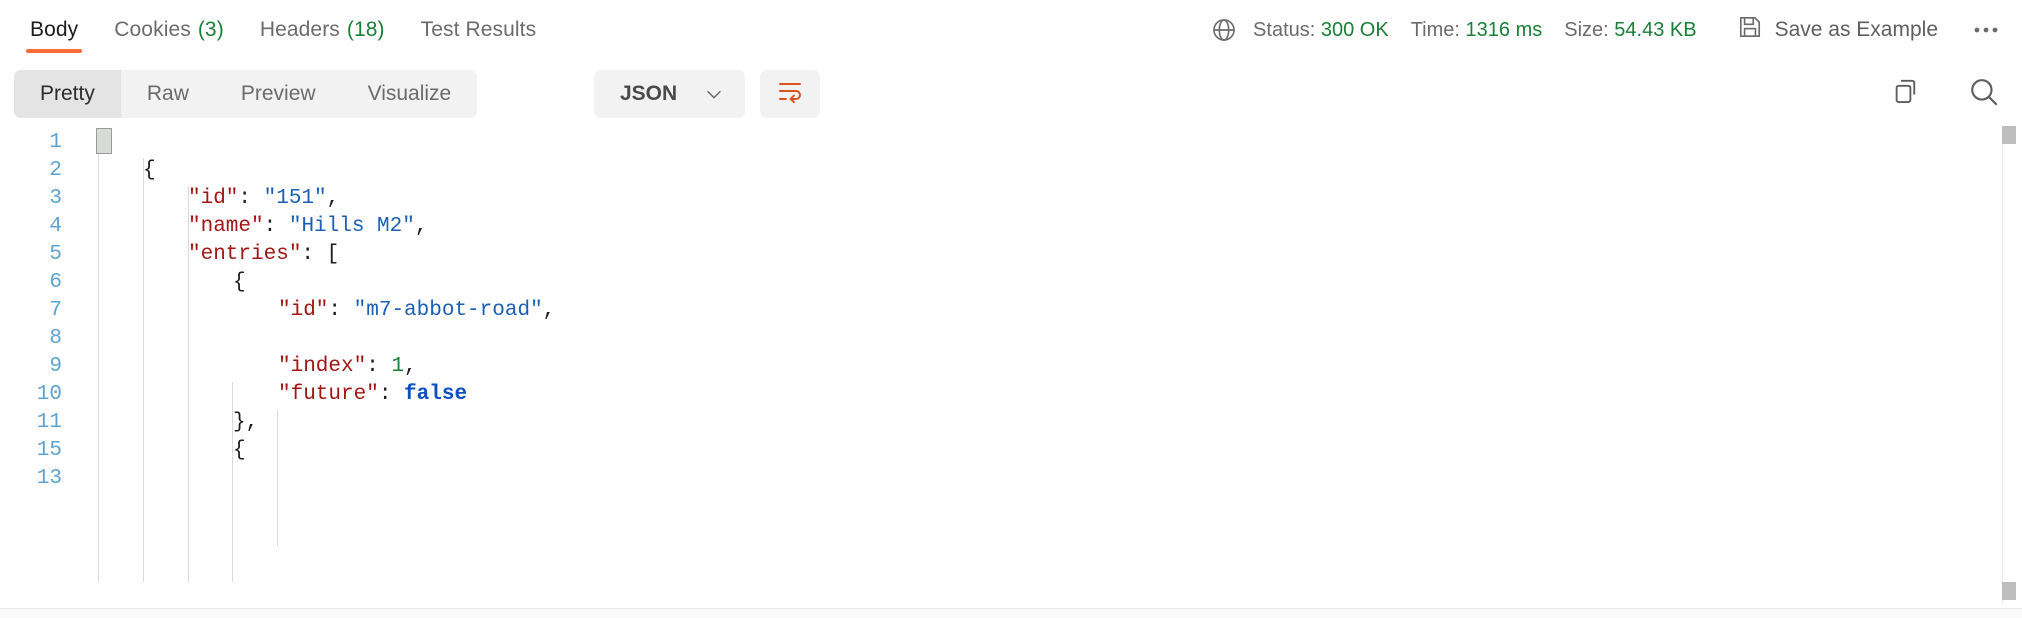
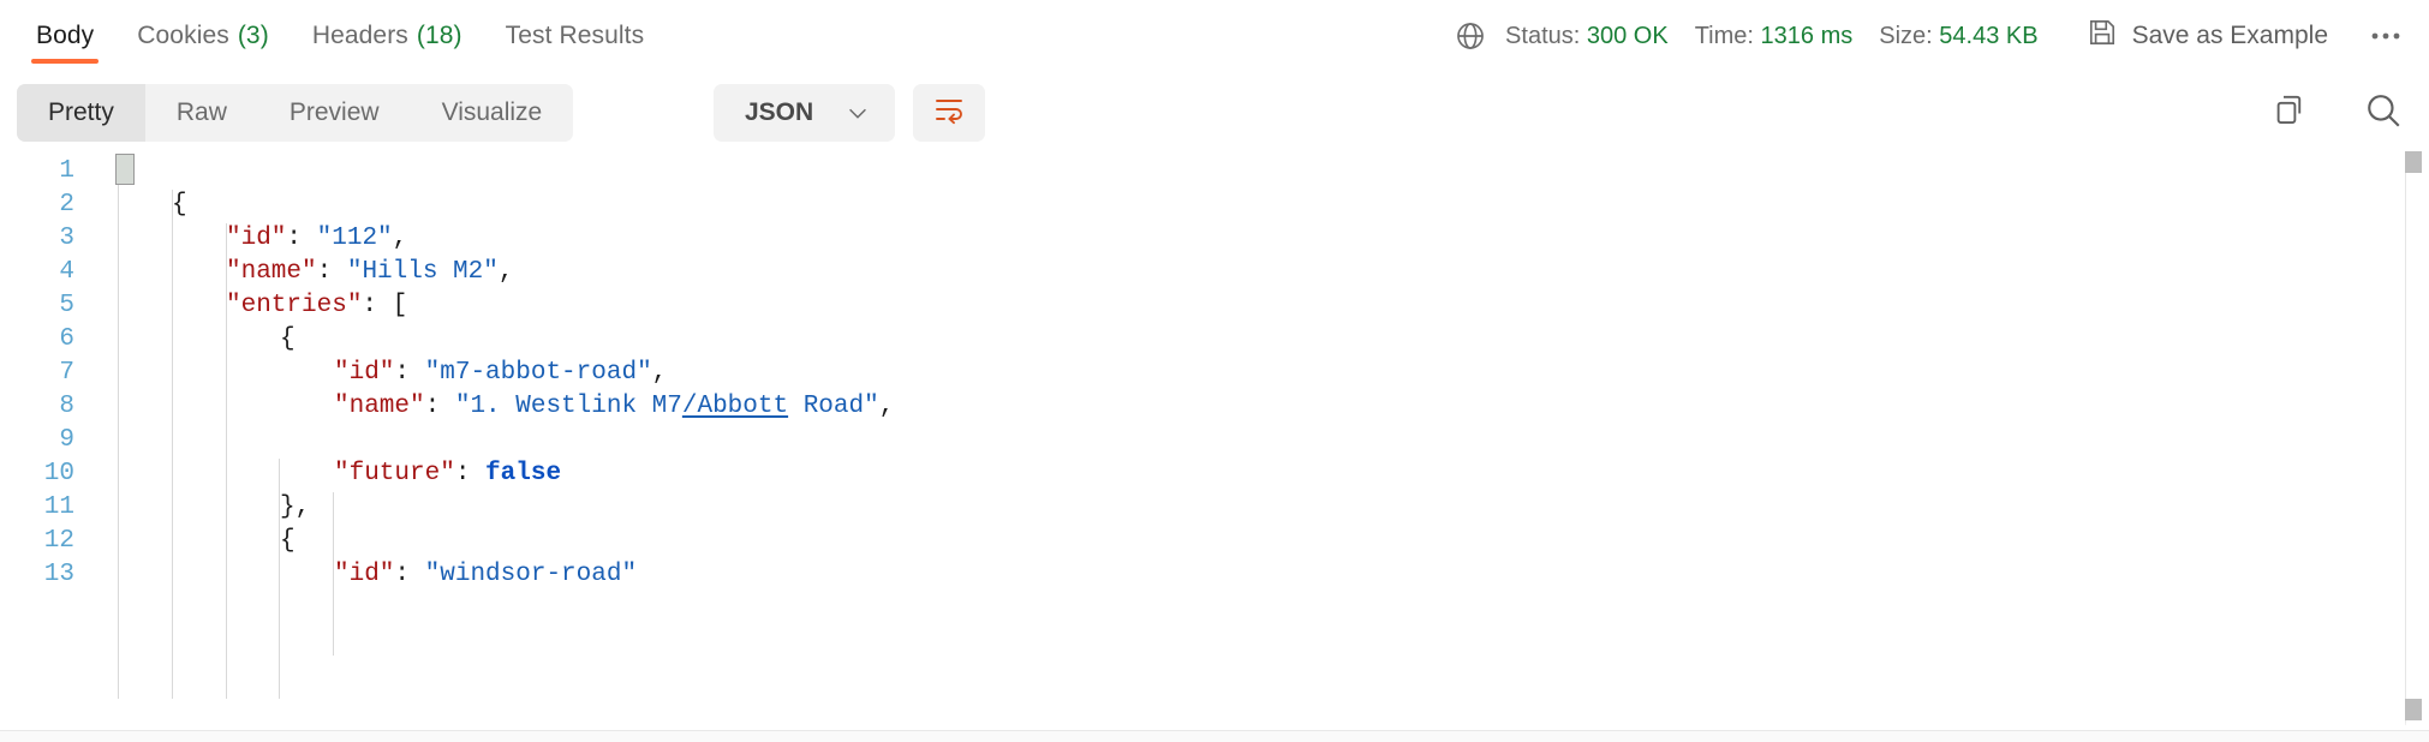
  Body
  Cookies
  (3)
  Headers
  (18)
  Test Results
  Status: 300 OK
  Time: 1316 ms
  Size: 54.43 KB
  Save as Example
  Pretty
  Raw
  Preview
  Visualize
  JSON
  1
  2
  {
  3
- "id": "151",
+ "id": "112",
  4
  "name": "Hills M2",
  5
  "entries": [
  6
  {
  7
  "id": "m7-abbot-road",
  8
+ "name": "1. Westlink M7/Abbott Road",
  9
- "index": 1,
  10
  "future": false
  11
  },
- 15
+ 12
  {
  13
+ "id": "windsor-road"
